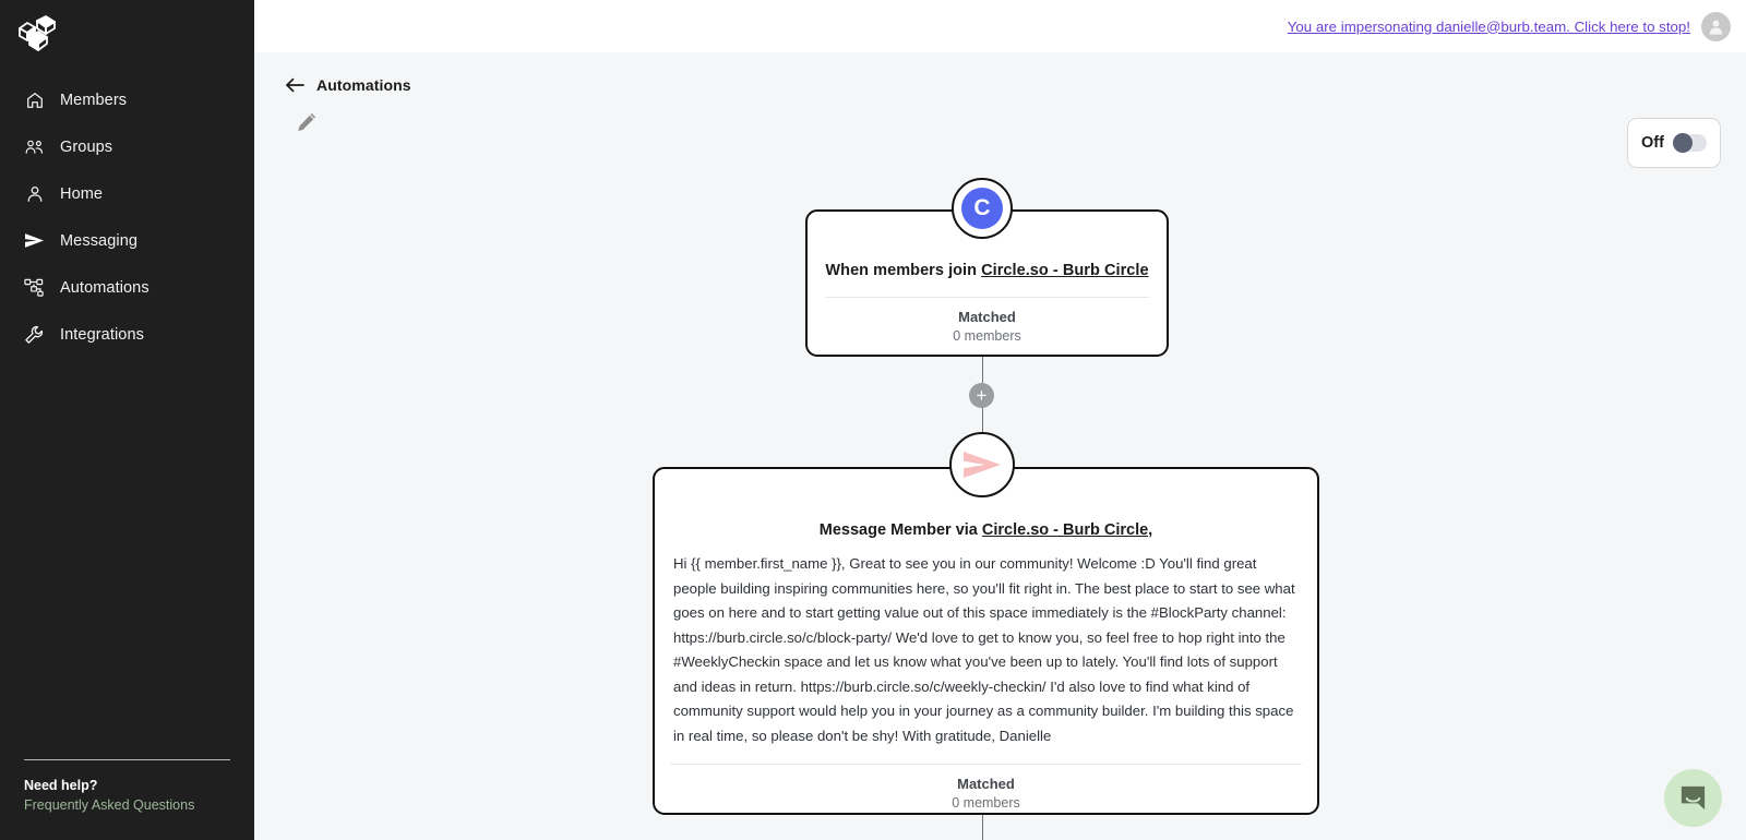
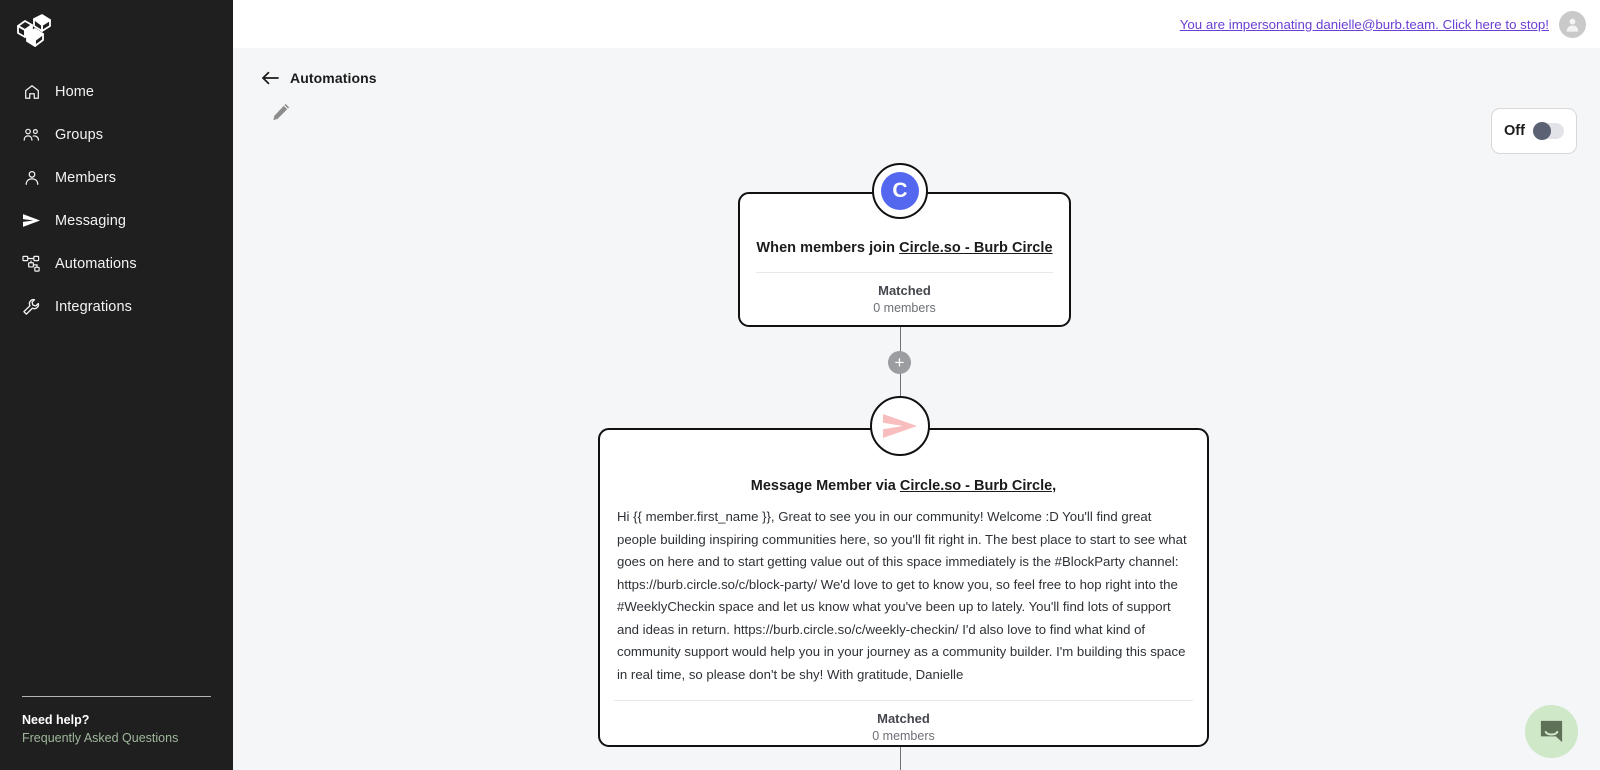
- Members
+ Home
  Groups
- Home
+ Members
  Messaging
  Automations
  Integrations
  Need help?
  Frequently Asked Questions
  You are impersonating danielle@burb.team. Click here to stop!
  Automations
  Off
  C
  When members join Circle.so - Burb Circle
  Matched
  0 members
  +
  Message Member via Circle.so - Burb Circle,
  Hi {{ member.first_name }}, Great to see you in our community! Welcome :D You'll find great people building inspiring communities here, so you'll fit right in. The best place to start to see what goes on here and to start getting value out of this space immediately is the #BlockParty channel: https://burb.circle.so/c/block-party/ We'd love to get to know you, so feel free to hop right into the #WeeklyCheckin space and let us know what you've been up to lately. You'll find lots of support and ideas in return. https://burb.circle.so/c/weekly-checkin/ I'd also love to find what kind of community support would help you in your journey as a community builder. I'm building this space in real time, so please don't be shy! With gratitude, Danielle
  Matched
  0 members
